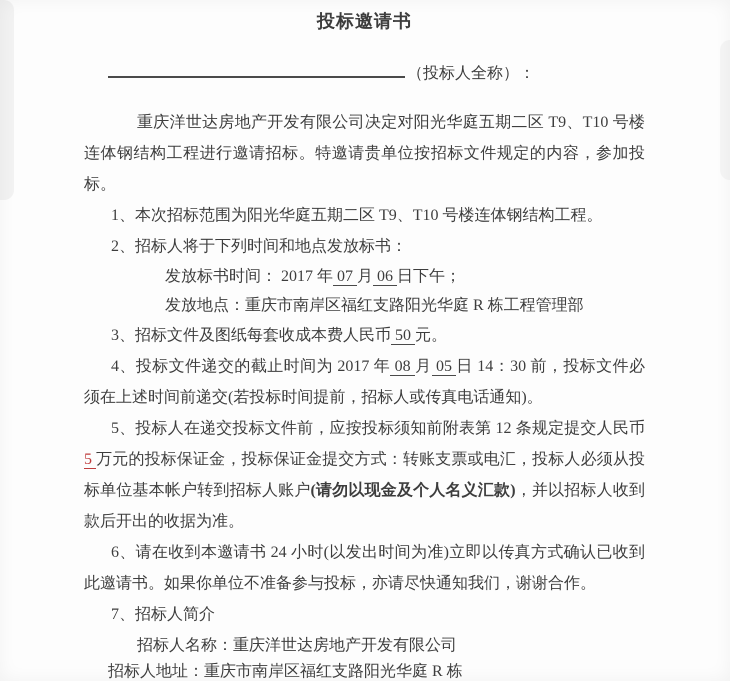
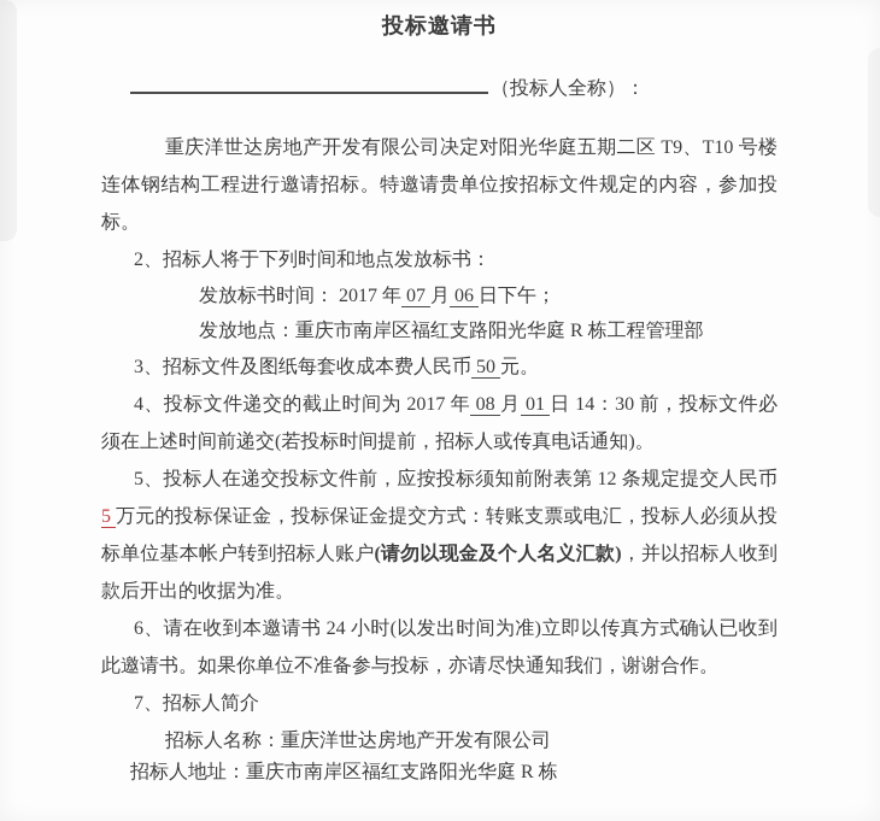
  投标邀请书
  （投标人全称）：
  重庆洋世达房地产开发有限公司决定对阳光华庭五期二区 T9、T10 号楼连体钢结构工程进行邀请招标。特邀请贵单位按招标文件规定的内容，参加投标。
- 1、本次招标范围为阳光华庭五期二区 T9、T10 号楼连体钢结构工程。
  2、招标人将于下列时间和地点发放标书：
  发放标书时间： 2017 年 07 月 06 日下午；
  发放地点：重庆市南岸区福红支路阳光华庭 R 栋工程管理部
  3、招标文件及图纸每套收成本费人民币 50 元。
- 4、投标文件递交的截止时间为 2017 年 08 月 05 日 14：30 前，投标文件必须在上述时间前递交(若投标时间提前，招标人或传真电话通知)。
+ 4、投标文件递交的截止时间为 2017 年 08 月 01 日 14：30 前，投标文件必须在上述时间前递交(若投标时间提前，招标人或传真电话通知)。
  5、投标人在递交投标文件前，应按投标须知前附表第 12 条规定提交人民币5 万元的投标保证金，投标保证金提交方式：转账支票或电汇，投标人必须从投标单位基本帐户转到招标人账户(请勿以现金及个人名义汇款)，并以招标人收到款后开出的收据为准。
  6、请在收到本邀请书 24 小时(以发出时间为准)立即以传真方式确认已收到此邀请书。如果你单位不准备参与投标，亦请尽快通知我们，谢谢合作。
  7、招标人简介
  招标人名称：重庆洋世达房地产开发有限公司
  招标人地址：重庆市南岸区福红支路阳光华庭 R 栋
